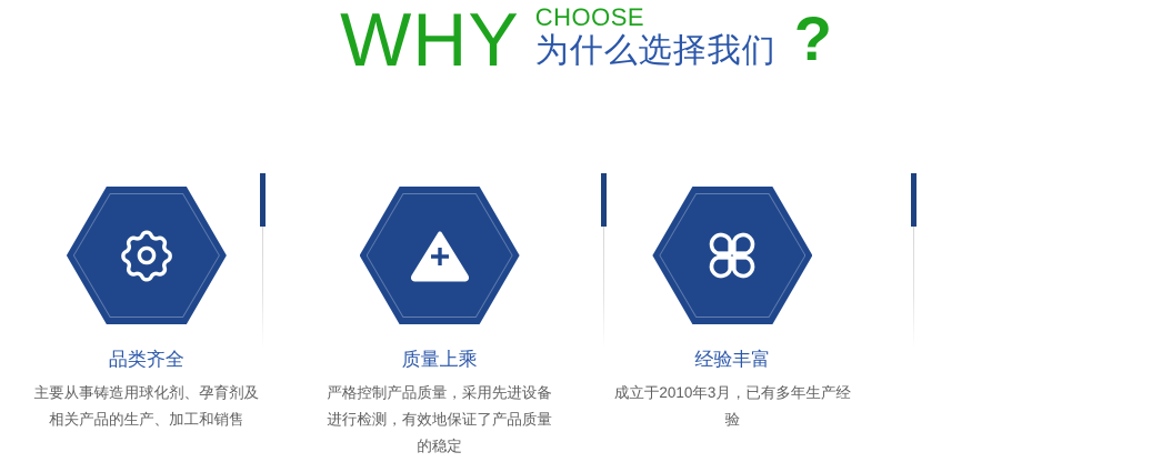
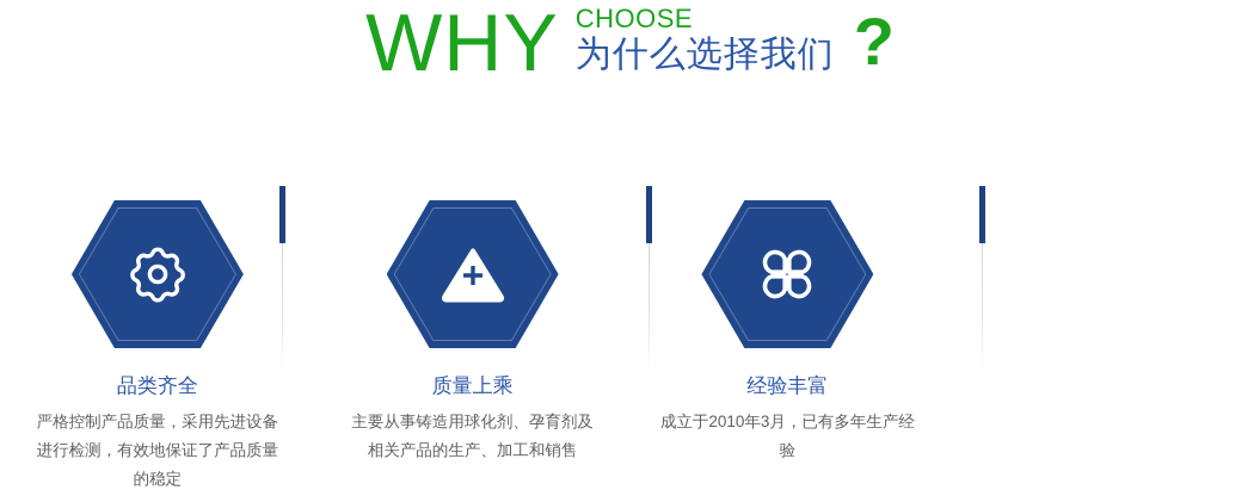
  WHY
  CHOOSE
  为什么选择我们
  ?
  品类齐全
- 主要从事铸造用球化剂、孕育剂及相关产品的生产、加工和销售
+ 严格控制产品质量，采用先进设备进行检测，有效地保证了产品质量的稳定
  质量上乘
- 严格控制产品质量，采用先进设备进行检测，有效地保证了产品质量的稳定
+ 主要从事铸造用球化剂、孕育剂及相关产品的生产、加工和销售
  经验丰富
  成立于2010年3月，已有多年生产经验
